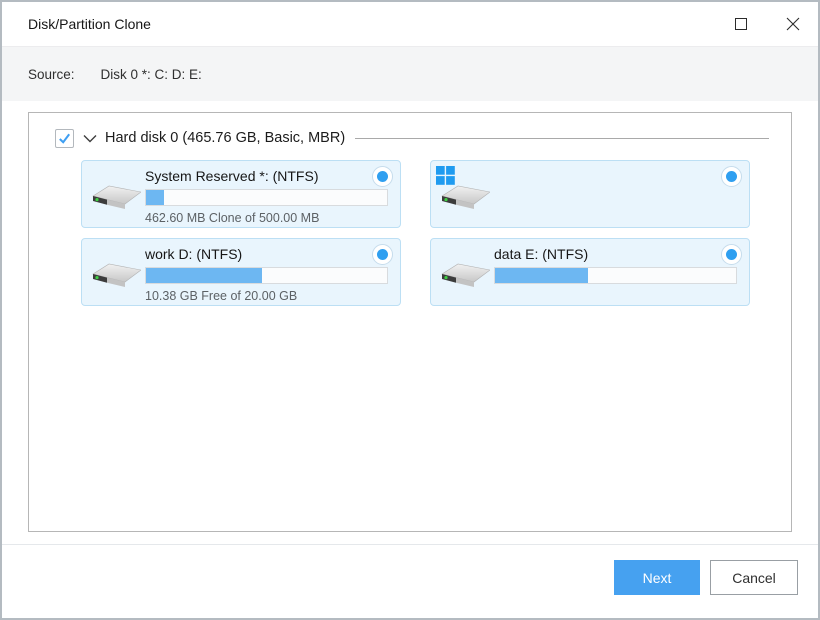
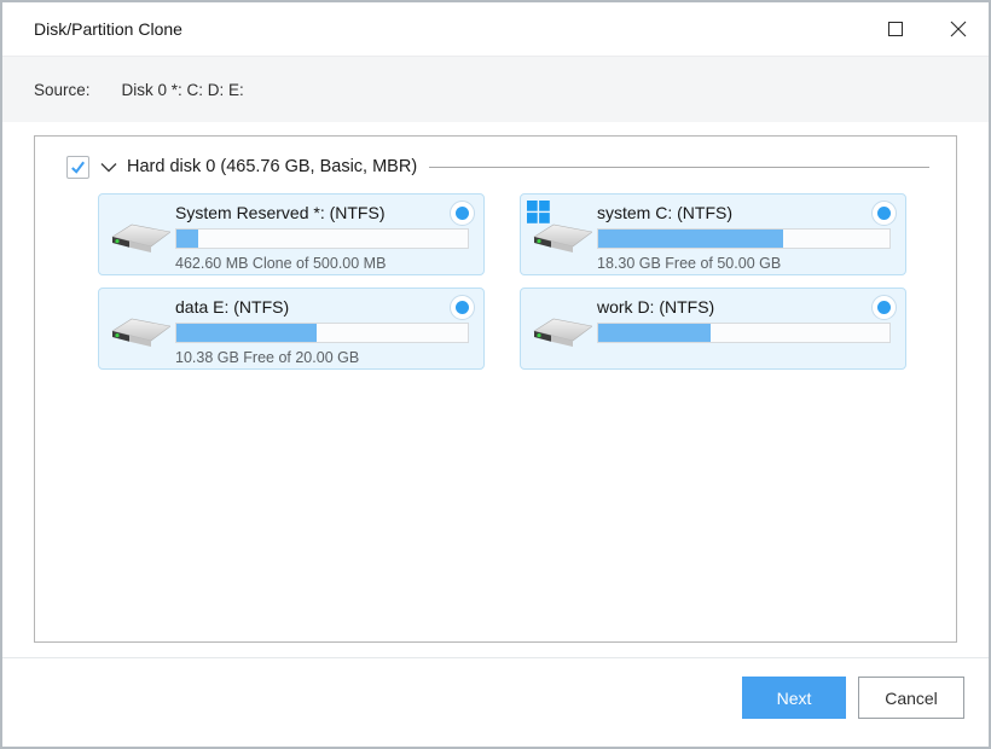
  Disk/Partition Clone
  Source:
  Disk 0 *: C: D: E:
  Hard disk 0 (465.76 GB, Basic, MBR)
  System Reserved *: (NTFS)
  462.60 MB Clone of 500.00 MB
+ system C: (NTFS)
+ 18.30 GB Free of 50.00 GB
- work D: (NTFS)
+ data E: (NTFS)
  10.38 GB Free of 20.00 GB
- data E: (NTFS)
+ work D: (NTFS)
  Next
  Cancel
